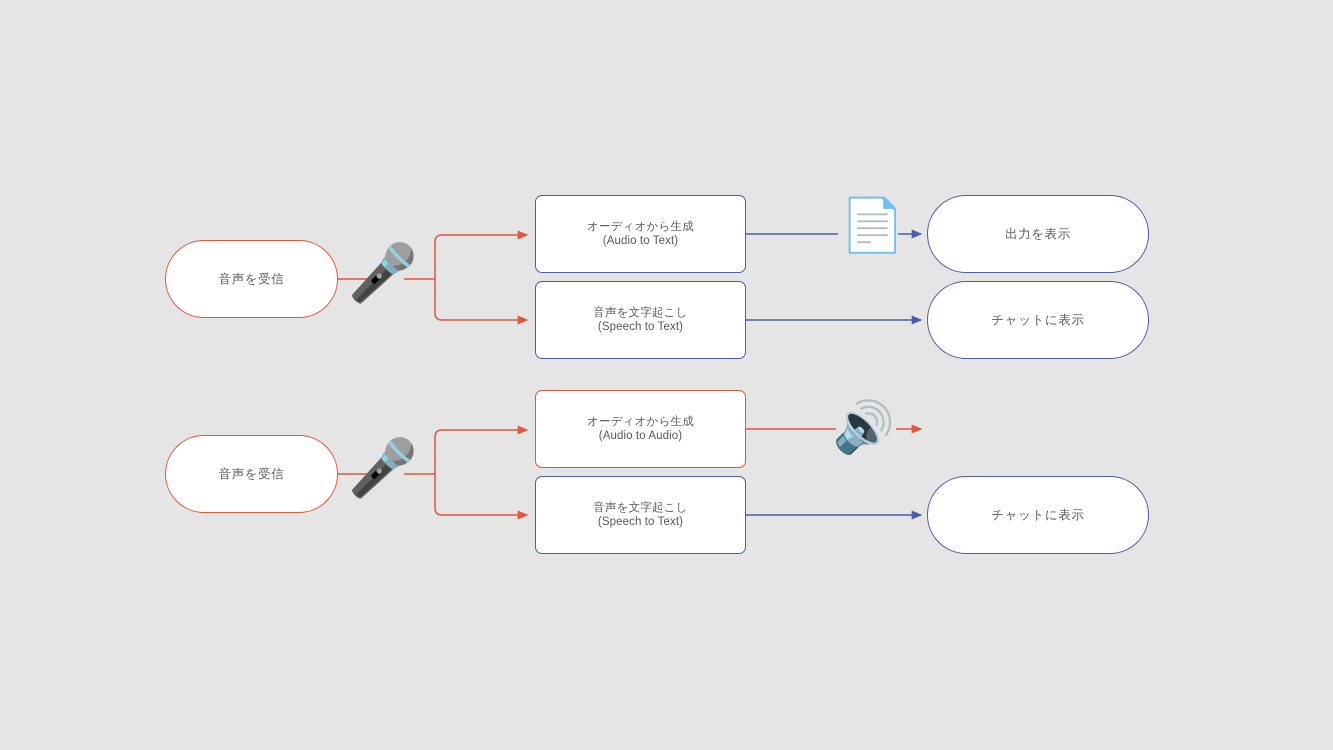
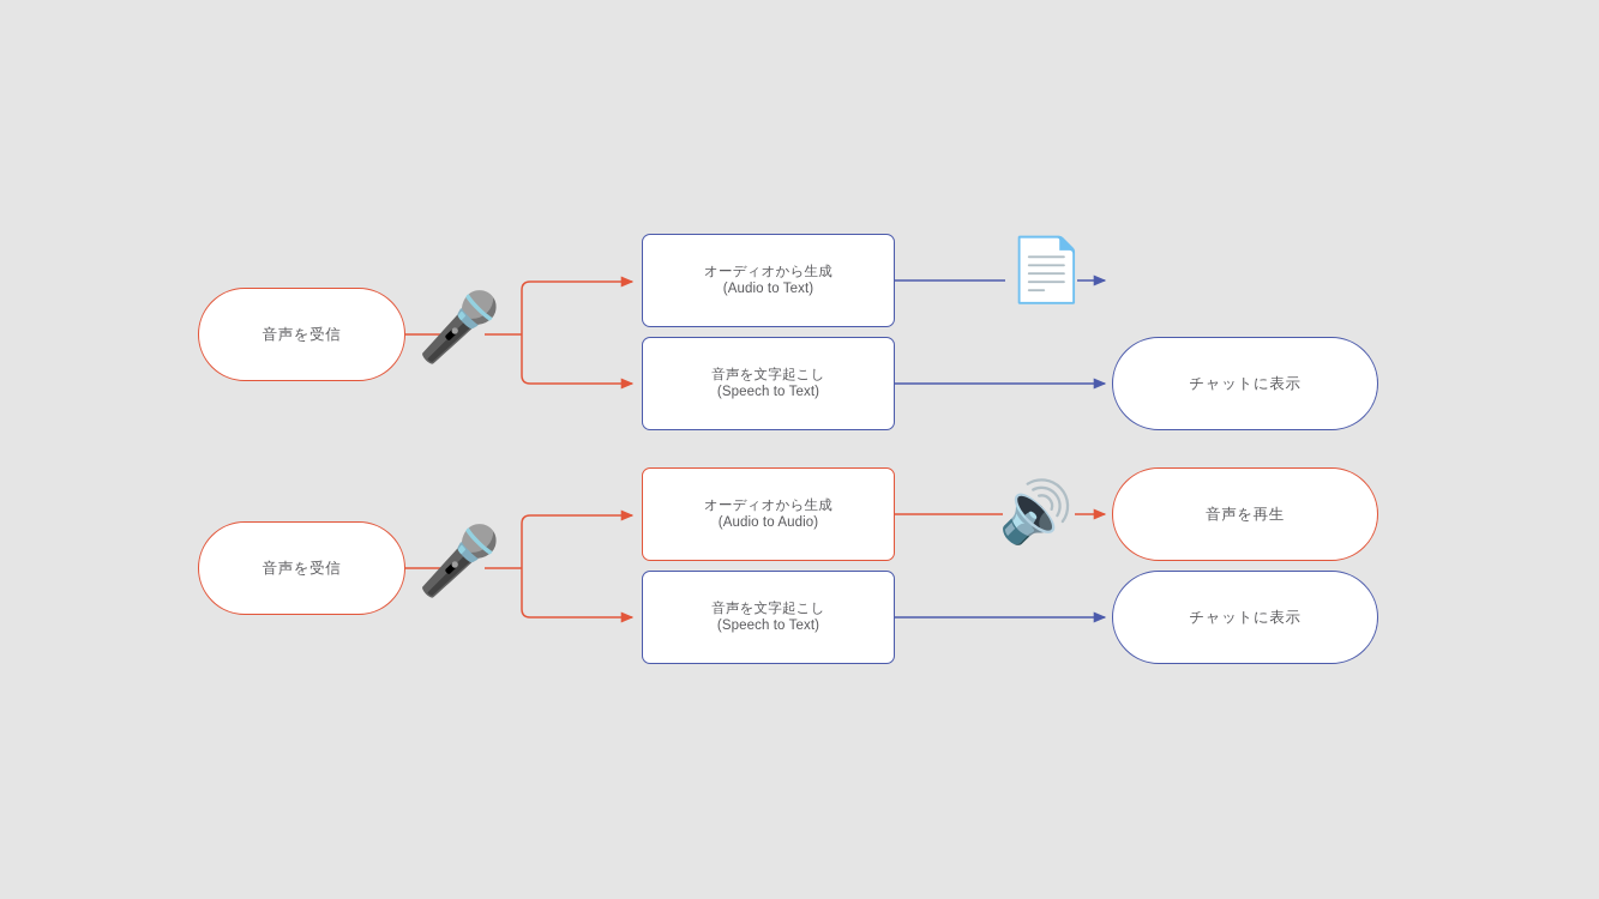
  音声を受信
  🎤
  オーディオから生成
  (Audio to Text)
  📄
- 出力を表示
  音声を文字起こし
  (Speech to Text)
  チャットに表示
  音声を受信
  🎤
  オーディオから生成
  (Audio to Audio)
  🔊
+ 音声を再生
  音声を文字起こし
  (Speech to Text)
  チャットに表示
